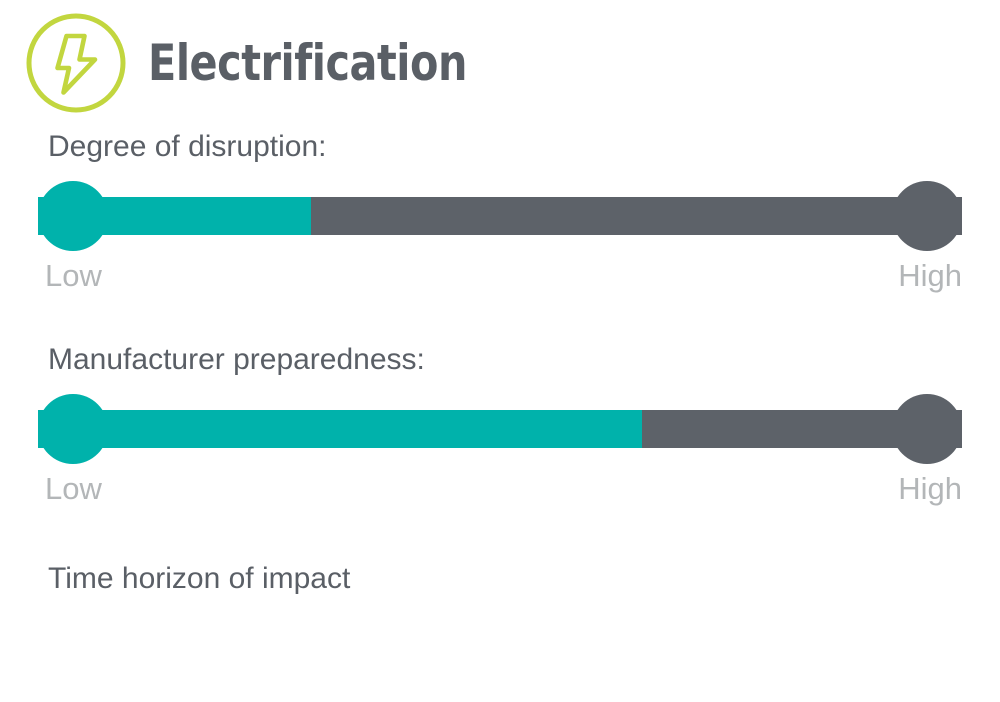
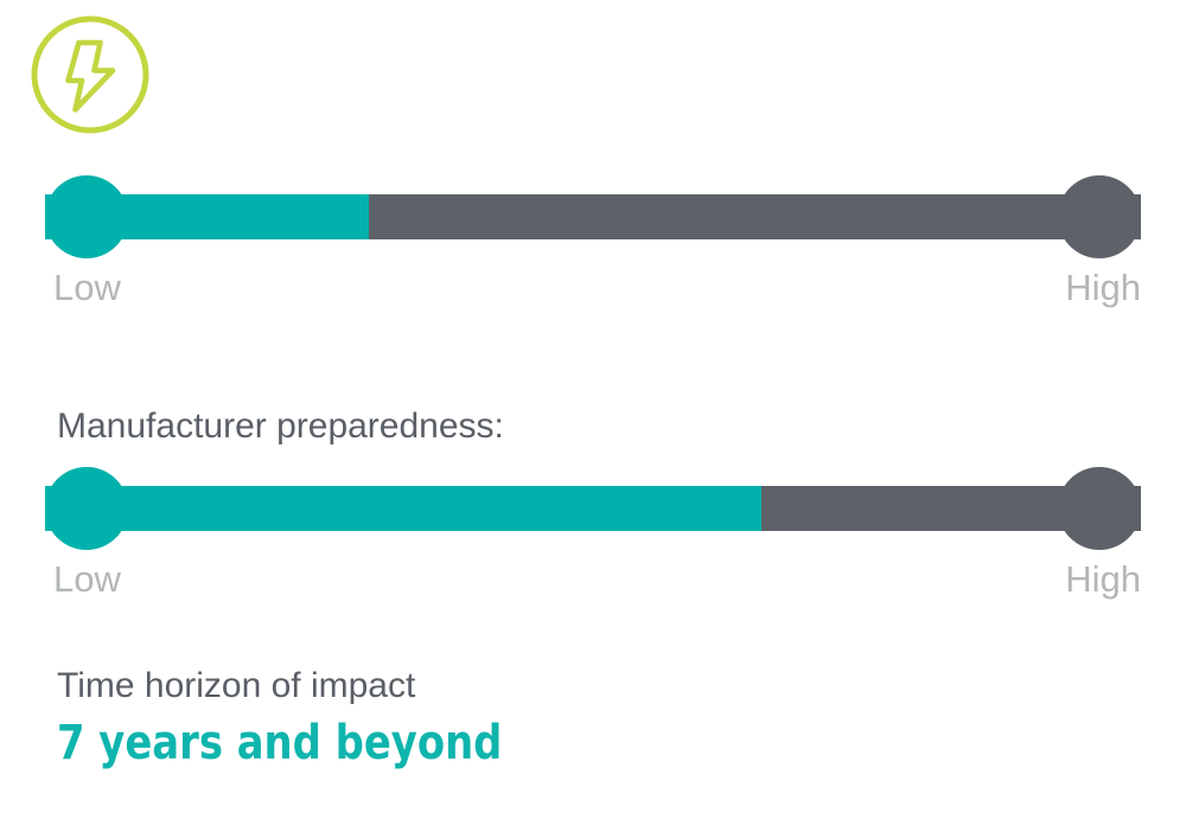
- Electrification
- Degree of disruption:
  Low
  High
  Manufacturer preparedness:
  Low
  High
  Time horizon of impact
+ 7 years and beyond
